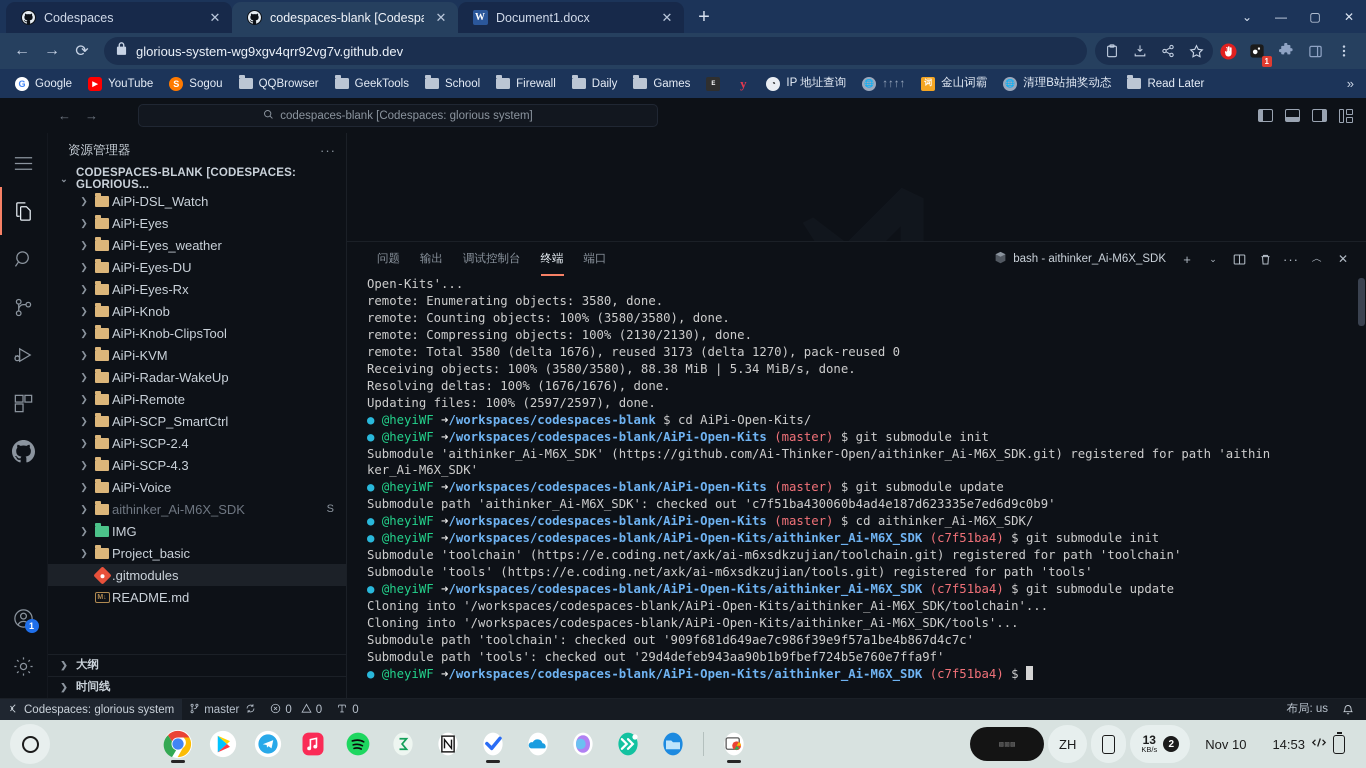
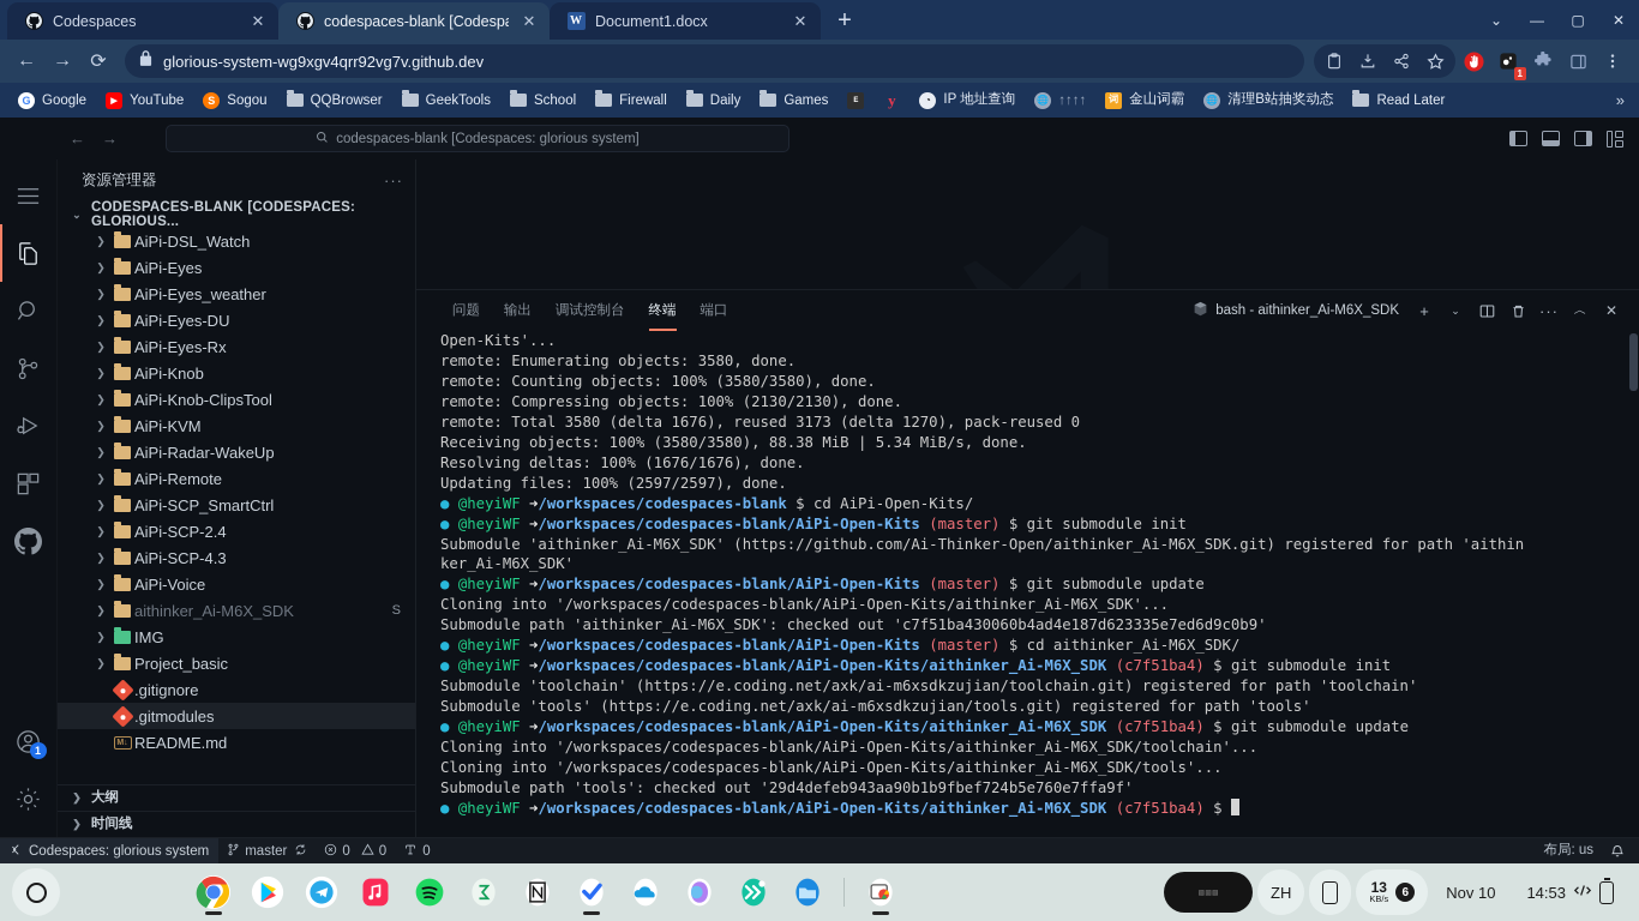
  Codespaces
  ✕
  codespaces-blank [Codesp
  ✕
  W
  Document1.docx
  ✕
  +
  ⌄
  —
  ▢
  ✕
  ←
  →
  ⟳
  glorious-system-wg9xgv4qrr92vg7v.github.dev
  1
  G
  Google
  YouTube
  S
  Sogou
  QQBrowser
  GeekTools
  School
  Firewall
  Daily
  Games
  y
  ◔
  IP 地址查询
  🌐
  ↑↑↑↑
  词
  金山词霸
  🌐
  清理B站抽奖动态
  Read Later
  »
  ←
  →
  codespaces-blank [Codespaces: glorious system]
  1
  资源管理器
  ···
  ⌄
  CODESPACES-BLANK [CODESPACES: GLORIOUS...
  ❯
  AiPi-DSL_Watch
  ❯
  AiPi-Eyes
  ❯
  AiPi-Eyes_weather
  ❯
  AiPi-Eyes-DU
  ❯
  AiPi-Eyes-Rx
  ❯
  AiPi-Knob
  ❯
  AiPi-Knob-ClipsTool
  ❯
  AiPi-KVM
  ❯
  AiPi-Radar-WakeUp
  ❯
  AiPi-Remote
  ❯
  AiPi-SCP_SmartCtrl
  ❯
  AiPi-SCP-2.4
  ❯
  AiPi-SCP-4.3
  ❯
  AiPi-Voice
  ❯
  aithinker_Ai-M6X_SDK
  S
  ❯
  IMG
  ❯
  Project_basic
+ .gitignore
  .gitmodules
  README.md
  ❯
  大纲
  ❯
  时间线
  问题
  输出
  调试控制台
  终端
  端口
  bash - aithinker_Ai-M6X_SDK
  +
  ⌄
  ···
  ︿
  ✕
  Open-Kits'...
  remote: Enumerating objects: 3580, done.
  remote: Counting objects: 100% (3580/3580), done.
  remote: Compressing objects: 100% (2130/2130), done.
  remote: Total 3580 (delta 1676), reused 3173 (delta 1270), pack-reused 0
  Receiving objects: 100% (3580/3580), 88.38 MiB | 5.34 MiB/s, done.
  Resolving deltas: 100% (1676/1676), done.
  Updating files: 100% (2597/2597), done.
  ● @heyiWF ➜/workspaces/codespaces-blank $ cd AiPi-Open-Kits/
  ● @heyiWF ➜/workspaces/codespaces-blank/AiPi-Open-Kits (master) $ git submodule init
  Submodule 'aithinker_Ai-M6X_SDK' (https://github.com/Ai-Thinker-Open/aithinker_Ai-M6X_SDK.git) registered for path 'aithin
  ker_Ai-M6X_SDK'
  ● @heyiWF ➜/workspaces/codespaces-blank/AiPi-Open-Kits (master) $ git submodule update
+ Cloning into '/workspaces/codespaces-blank/AiPi-Open-Kits/aithinker_Ai-M6X_SDK'...
  Submodule path 'aithinker_Ai-M6X_SDK': checked out 'c7f51ba430060b4ad4e187d623335e7ed6d9c0b9'
  ● @heyiWF ➜/workspaces/codespaces-blank/AiPi-Open-Kits (master) $ cd aithinker_Ai-M6X_SDK/
  ● @heyiWF ➜/workspaces/codespaces-blank/AiPi-Open-Kits/aithinker_Ai-M6X_SDK (c7f51ba4) $ git submodule init
  Submodule 'toolchain' (https://e.coding.net/axk/ai-m6xsdkzujian/toolchain.git) registered for path 'toolchain'
  Submodule 'tools' (https://e.coding.net/axk/ai-m6xsdkzujian/tools.git) registered for path 'tools'
  ● @heyiWF ➜/workspaces/codespaces-blank/AiPi-Open-Kits/aithinker_Ai-M6X_SDK (c7f51ba4) $ git submodule update
  Cloning into '/workspaces/codespaces-blank/AiPi-Open-Kits/aithinker_Ai-M6X_SDK/toolchain'...
  Cloning into '/workspaces/codespaces-blank/AiPi-Open-Kits/aithinker_Ai-M6X_SDK/tools'...
- Submodule path 'toolchain': checked out '909f681d649ae7c986f39e9f57a1be4b867d4c7c'
  Submodule path 'tools': checked out '29d4defeb943aa90b1b9fbef724b5e760e7ffa9f'
  ● @heyiWF ➜/workspaces/codespaces-blank/AiPi-Open-Kits/aithinker_Ai-M6X_SDK (c7f51ba4) $
  Codespaces: glorious system
  master
  0
  0
  0
  布局: us
  ZH
  13
  KB/s
- 2
+ 6
  Nov 10
  14:53
